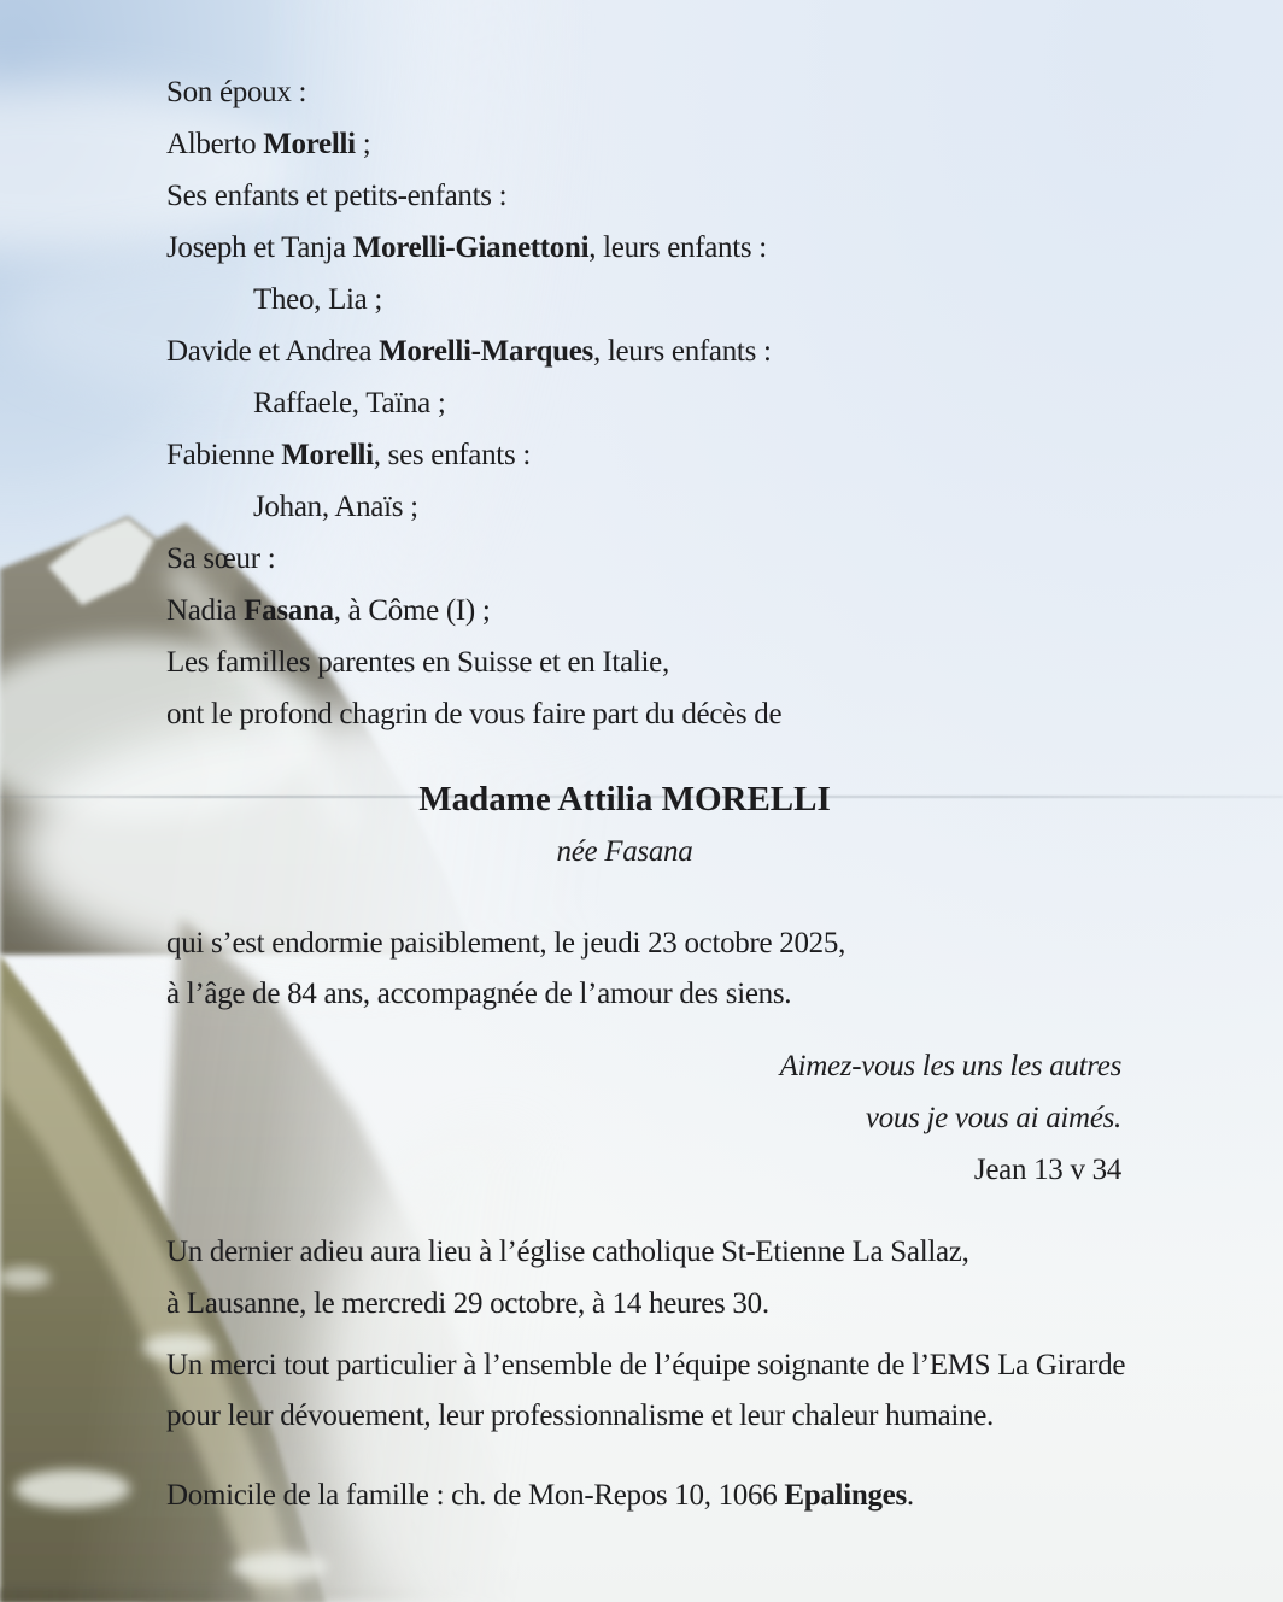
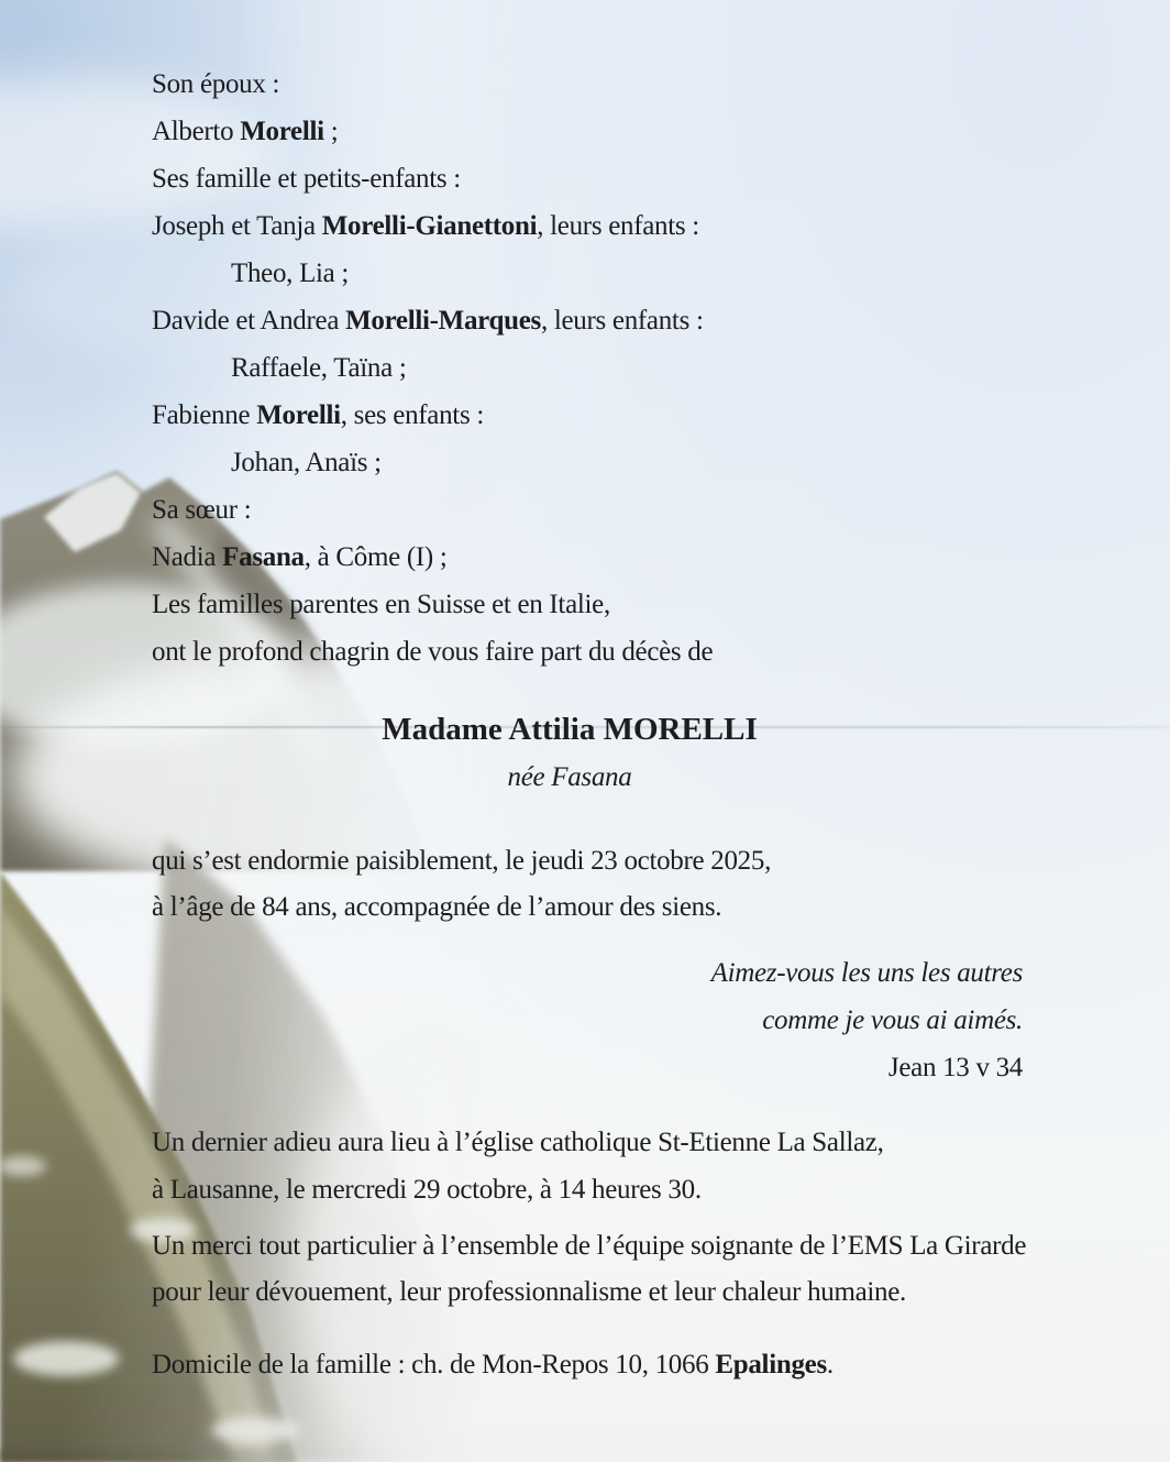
  Son époux :
  Alberto Morelli ;
- Ses enfants et petits-enfants :
+ Ses famille et petits-enfants :
  Joseph et Tanja Morelli-Gianettoni, leurs enfants :
  Theo, Lia ;
  Davide et Andrea Morelli-Marques, leurs enfants :
  Raffaele, Taïna ;
  Fabienne Morelli, ses enfants :
  Johan, Anaïs ;
  Sa sœur :
  Nadia Fasana, à Côme (I) ;
  Les familles parentes en Suisse et en Italie,
  ont le profond chagrin de vous faire part du décès de
  Madame Attilia MORELLI
  née Fasana
  qui s’est endormie paisiblement, le jeudi 23 octobre 2025,
  à l’âge de 84 ans, accompagnée de l’amour des siens.
  Aimez-vous les uns les autres
- vous je vous ai aimés.
+ comme je vous ai aimés.
  Jean 13 v 34
  Un dernier adieu aura lieu à l’église catholique St-Etienne La Sallaz,
  à Lausanne, le mercredi 29 octobre, à 14 heures 30.
  Un merci tout particulier à l’ensemble de l’équipe soignante de l’EMS La Girarde
  pour leur dévouement, leur professionnalisme et leur chaleur humaine.
  Domicile de la famille : ch. de Mon-Repos 10, 1066 Epalinges.
